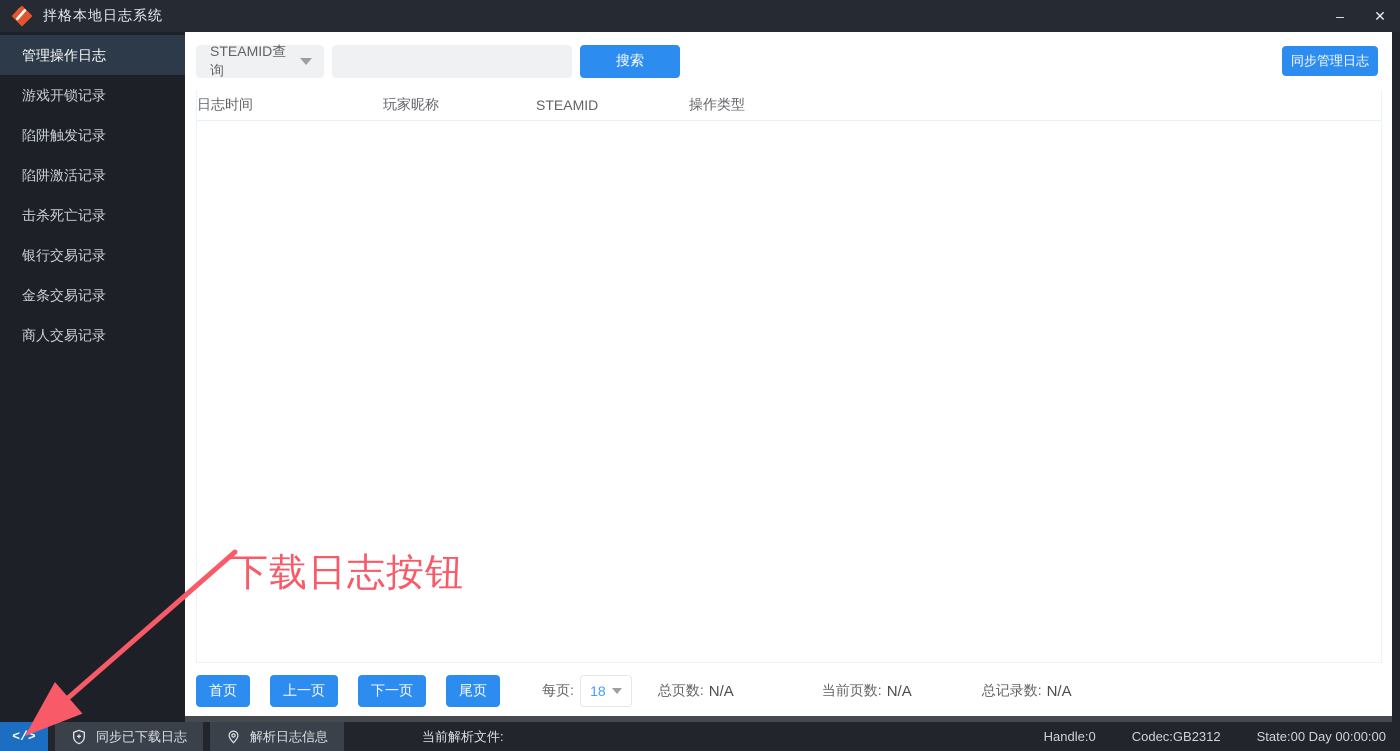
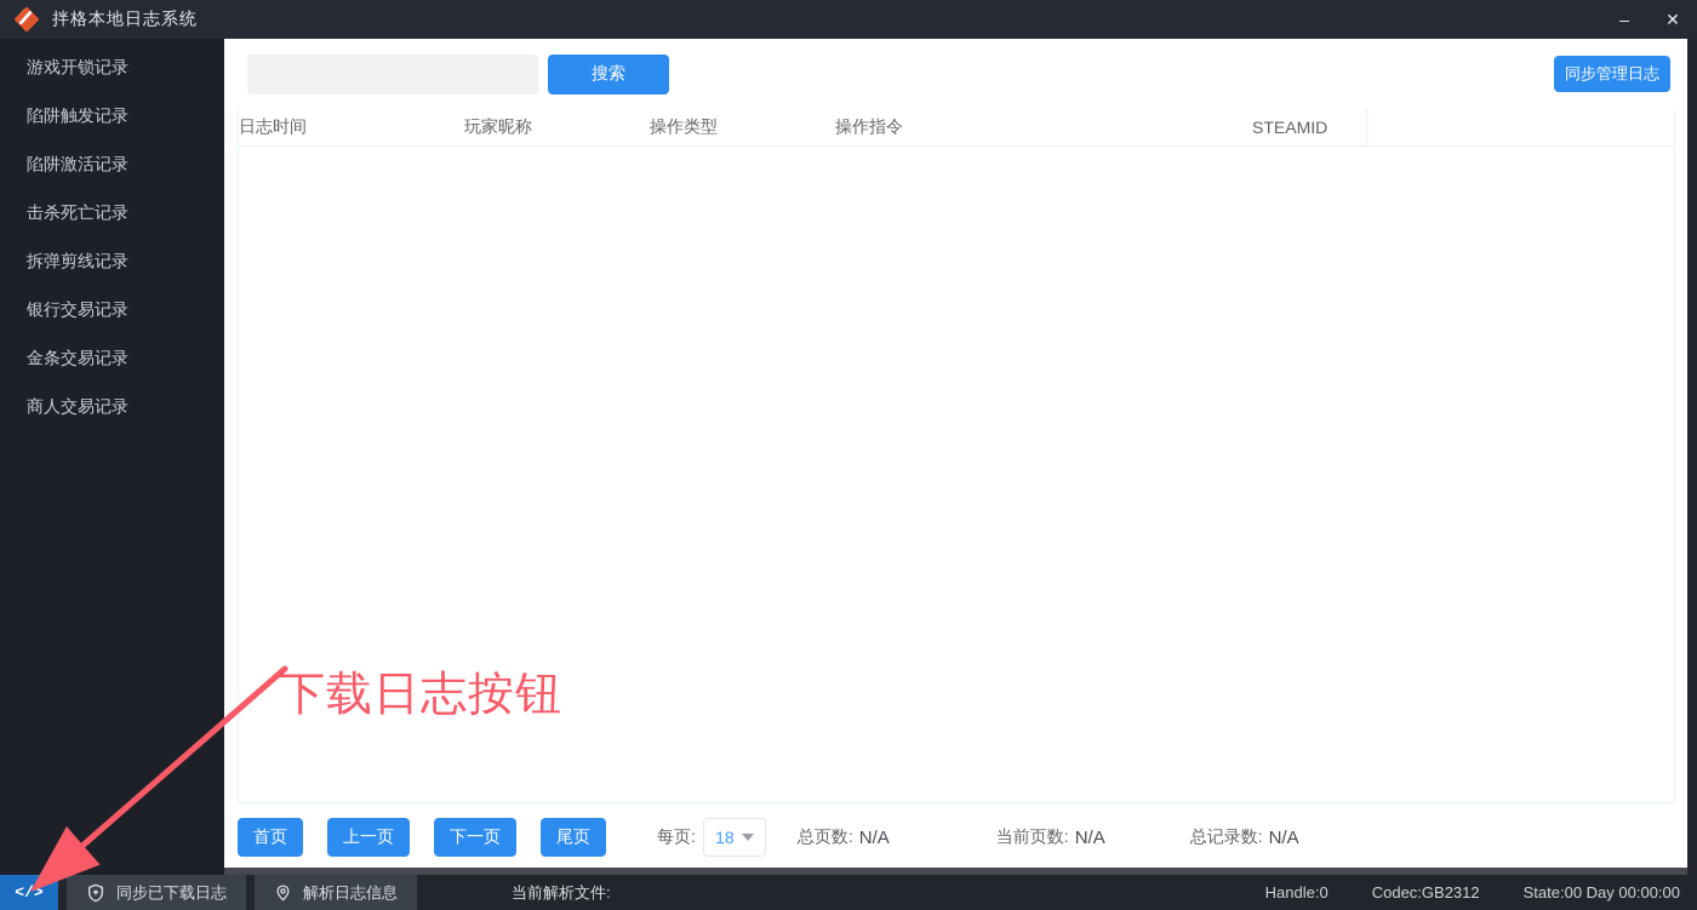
  拌格本地日志系统
  –
  ✕
- 管理操作日志
  游戏开锁记录
  陷阱触发记录
  陷阱激活记录
  击杀死亡记录
+ 拆弹剪线记录
  银行交易记录
  金条交易记录
  商人交易记录
- STEAMID查询
  搜索
  同步管理日志
  日志时间
  玩家昵称
- STEAMID
+ 操作类型
+ 操作指令
- 操作类型
+ STEAMID
  首页
  上一页
  下一页
  尾页
  每页:
  18
  总页数:
  N/A
  当前页数:
  N/A
  总记录数:
  N/A
  </>
  同步已下载日志
  解析日志信息
  当前解析文件:
  Handle:0
  Codec:GB2312
  State:00 Day 00:00:00
  下载日志按钮
